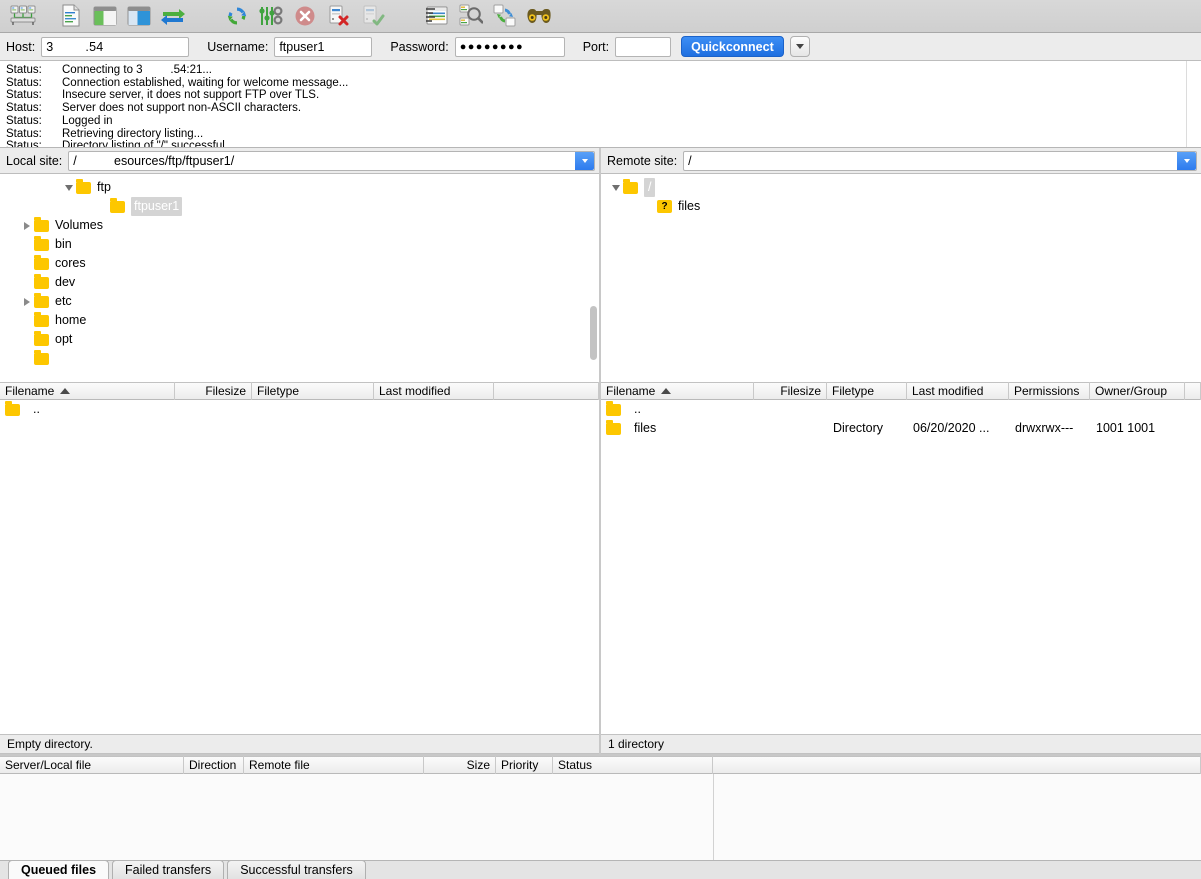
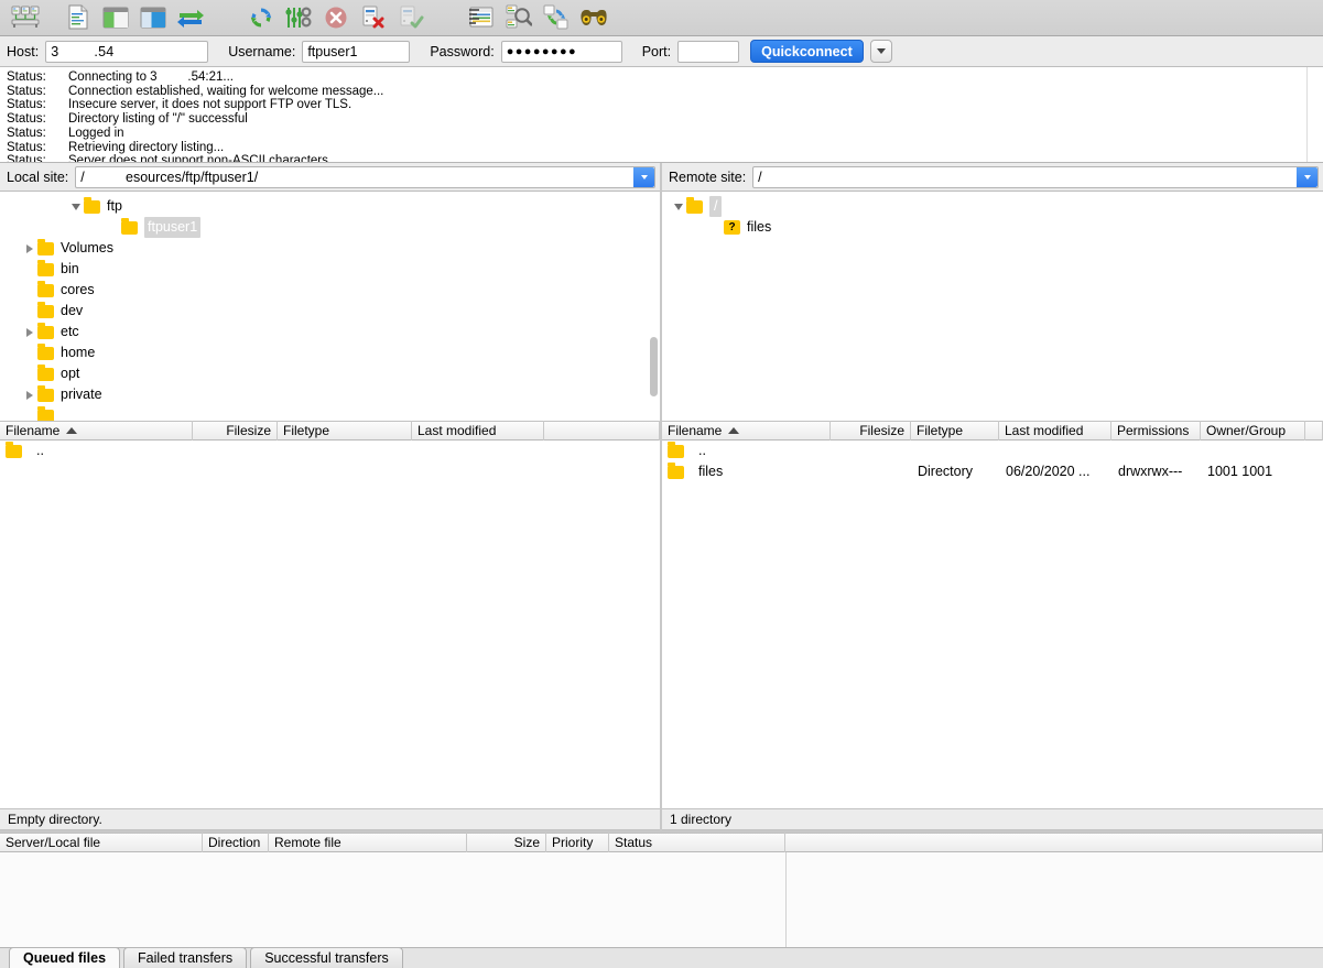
  Host:
  3 .54
  Username:
  ftpuser1
  Password:
  ●●●●●●●●
  Port:
  Quickconnect
  Status:
  Connecting to 3 .54:21...
  Status:
  Connection established, waiting for welcome message...
  Status:
  Insecure server, it does not support FTP over TLS.
  Status:
- Server does not support non-ASCII characters.
+ Directory listing of "/" successful
  Status:
  Logged in
  Status:
  Retrieving directory listing...
  Status:
- Directory listing of "/" successful
+ Server does not support non-ASCII characters.
  Local site:
  / esources/ftp/ftpuser1/
  ftp
  ftpuser1
  Volumes
  bin
  cores
  dev
  etc
  home
  opt
+ private
  Remote site:
  /
  /
  ?
  files
  Filename
  Filesize
  Filetype
  Last modified
  ..
  Empty directory.
  Filename
  Filesize
  Filetype
  Last modified
  Permissions
  Owner/Group
  ..
  files
  Directory
  06/20/2020 ...
  drwxrwx---
  1001 1001
  1 directory
  Server/Local file
  Direction
  Remote file
  Size
  Priority
  Status
  Queued files
  Failed transfers
  Successful transfers
